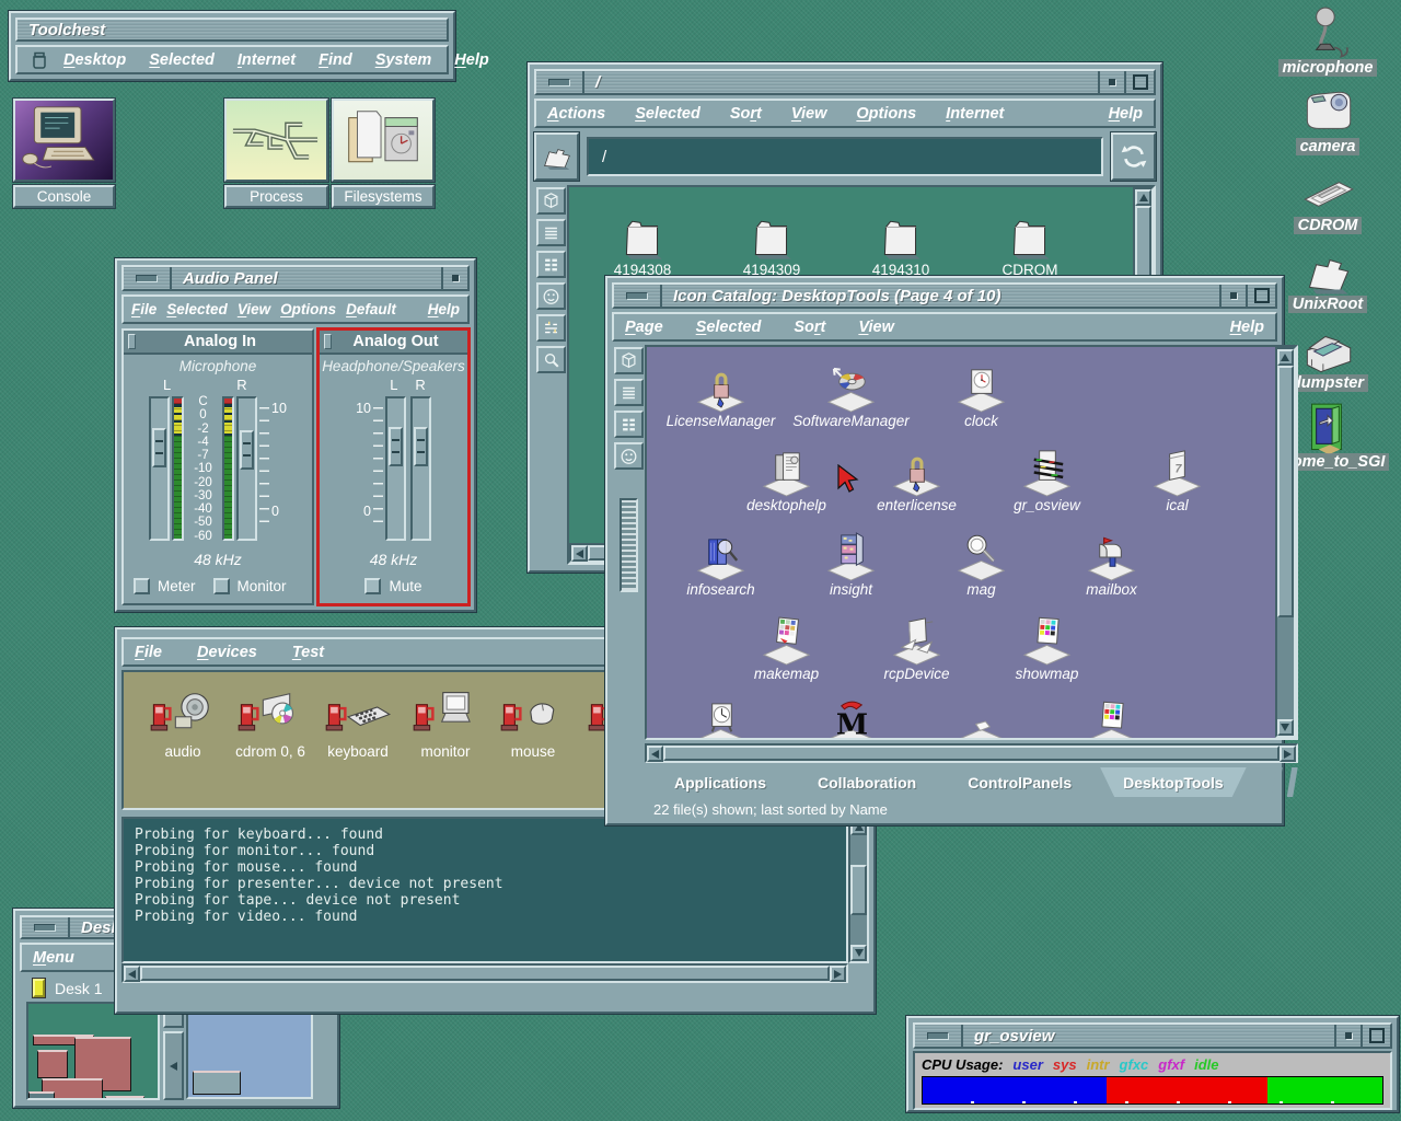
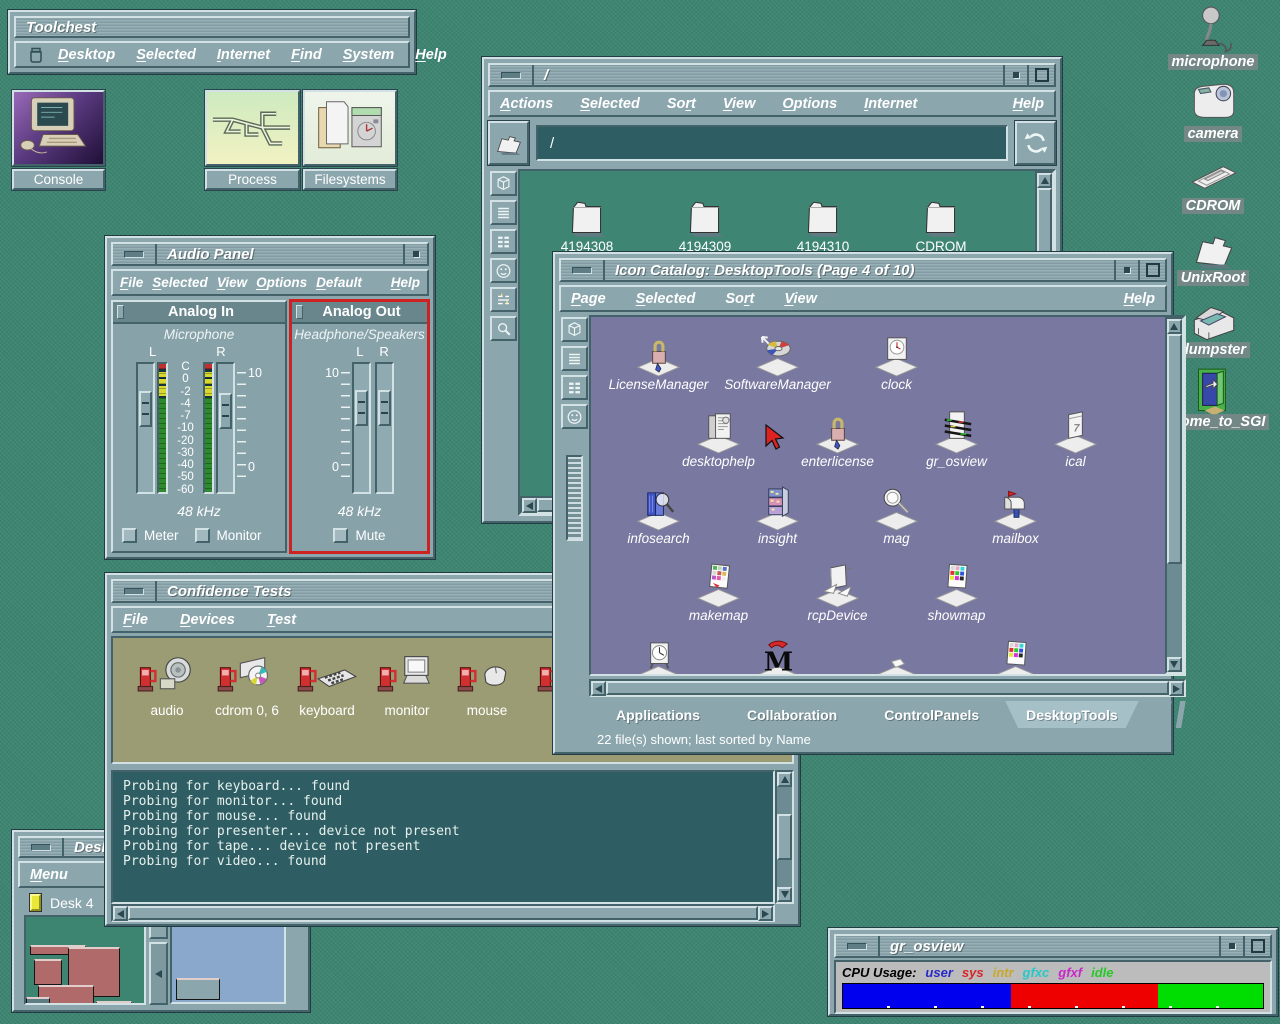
  Toolchest
  Desktop
  Selected
  Internet
  Find
  System
  Help
  Console
  Process
  Filesystems
  /
  Actions
  Selected
  Sort
  View
  Options
  Internet
  Help
  /
  4194308
  4194309
  4194310
  CDROM
  Audio Panel
  File
  Selected
  View
  Options
  Default
  Help
  Analog In
  Microphone
  L
  R
  C
  0
  -2
  -4
  -7
  -10
  -20
  -30
  -40
  -50
  -60
  10
  0
  48 kHz
  Meter
  Monitor
  Analog Out
  Headphone/Speakers
  L
  R
  10
  0
  48 kHz
  Mute
+ Confidence Tests
  File
  Devices
  Test
  audio
  cdrom 0, 6
  keyboard
  monitor
  mouse
  Probing for keyboard... found
  Probing for monitor... found
  Probing for mouse... found
  Probing for presenter... device not present
  Probing for tape... device not present
  Probing for video... found
  Icon Catalog: DesktopTools (Page 4 of 10)
  Page
  Selected
  Sort
  View
  Help
  LicenseManager
  SoftwareManager
  clock
  desktophelp
  enterlicense
  gr_osview
  7
  ical
  infosearch
  insight
  mag
  mailbox
  makemap
  rcpDevice
  showmap
  M
  Applications
  Collaboration
  ControlPanels
  DesktopTools
  22 file(s) shown; last sorted by Name
  Menu
- Desk 1
+ Desk 4
  gr_osview
  CPU Usage:
  user
  sys
  intr
  gfxc
  gfxf
  idle
  microphone
  camera
  CDROM
  UnixRoot
  umpster
